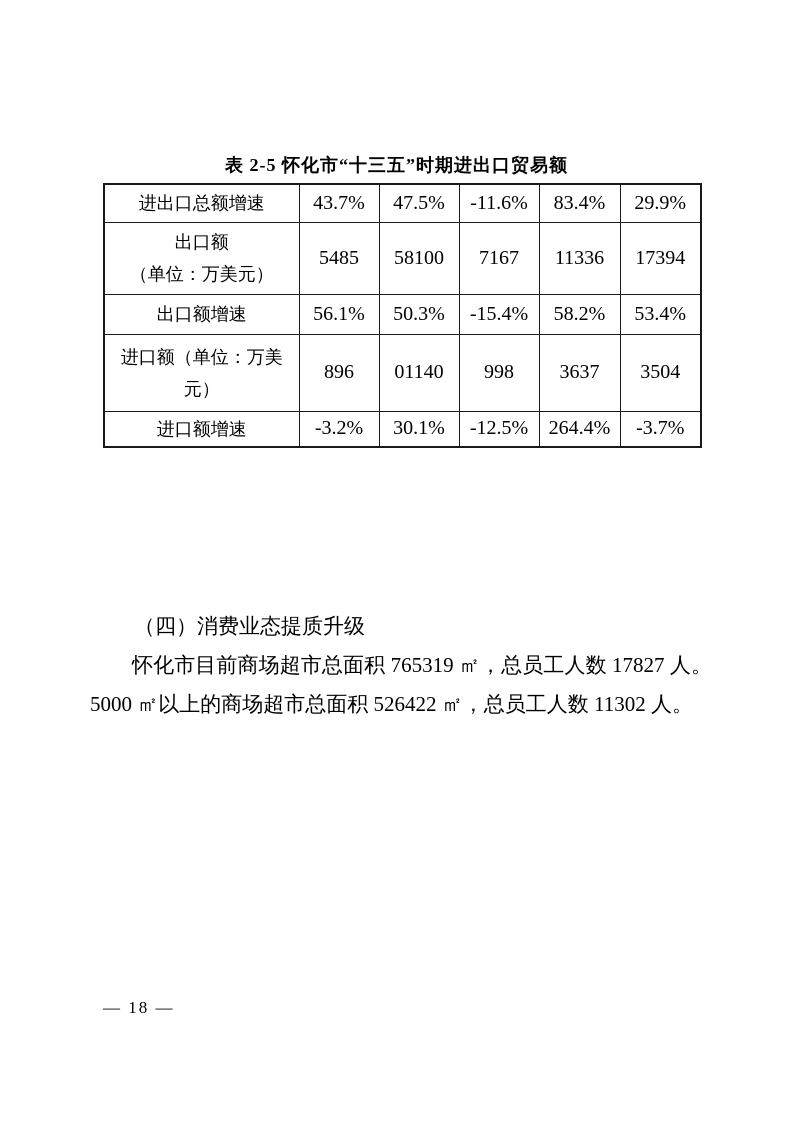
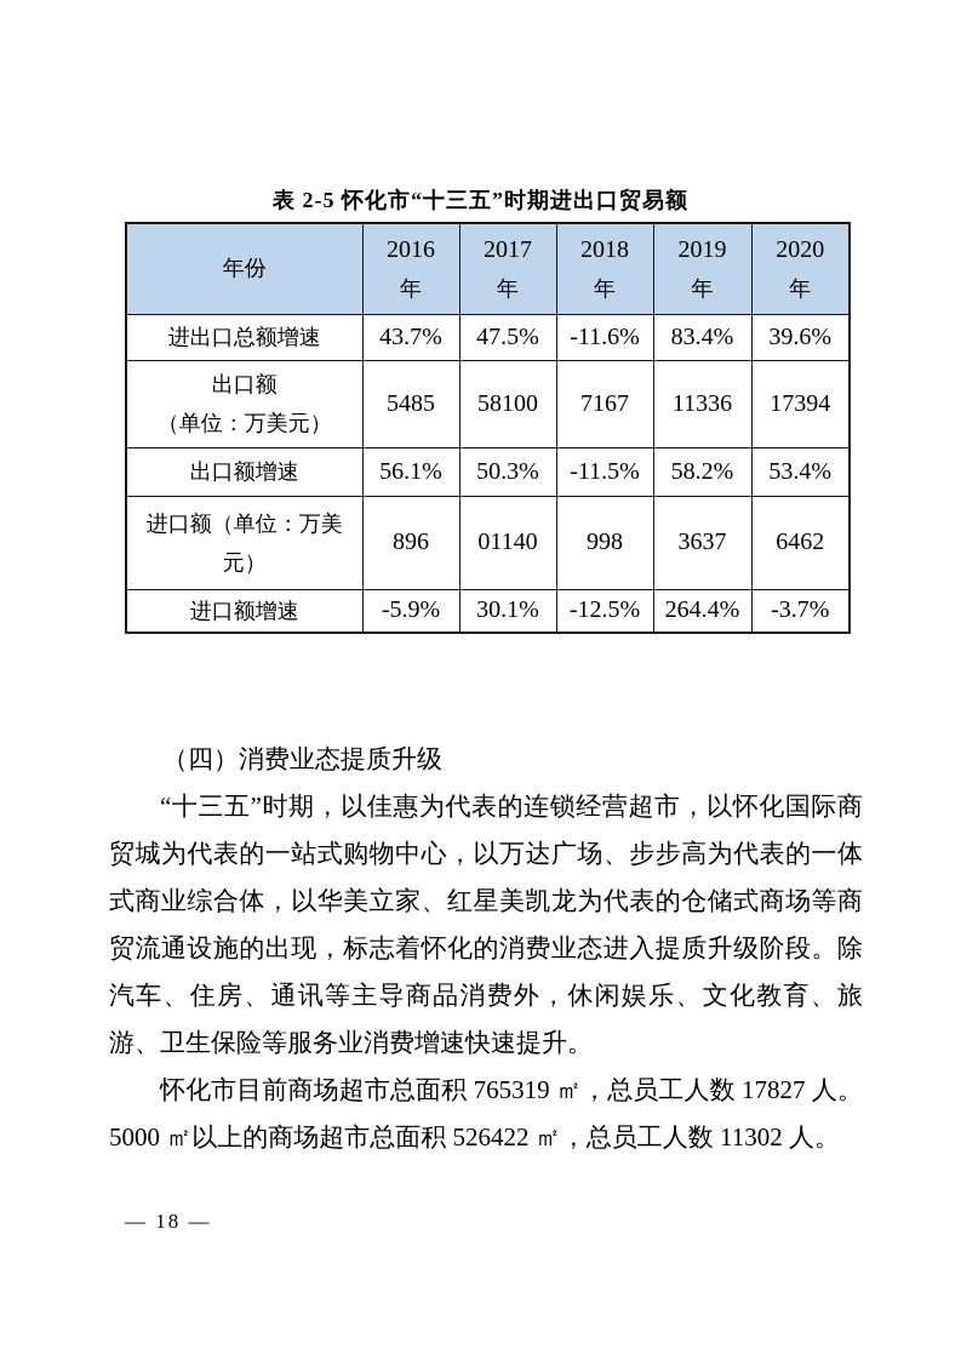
  表 2-5 怀化市“十三五”时期进出口贸易额
+ 年份	2016 年	2017 年	2018 年	2019 年	2020 年
- 进出口总额增速	43.7%	47.5%	-11.6%	83.4%	29.9%
+ 进出口总额增速	43.7%	47.5%	-11.6%	83.4%	39.6%
  出口额 （单位：万美元）	5485	58100	7167	11336	17394
- 出口额增速	56.1%	50.3%	-15.4%	58.2%	53.4%
+ 出口额增速	56.1%	50.3%	-11.5%	58.2%	53.4%
- 进口额（单位：万美 元）	896	01140	998	3637	3504
+ 进口额（单位：万美 元）	896	01140	998	3637	6462
- 进口额增速	-3.2%	30.1%	-12.5%	264.4%	-3.7%
+ 进口额增速	-5.9%	30.1%	-12.5%	264.4%	-3.7%
  （四）消费业态提质升级
+ “十三五”时期，以佳惠为代表的连锁经营超市，以怀化国际商贸城为代表的一站式购物中心，以万达广场、步步高为代表的一体式商业综合体，以华美立家、红星美凯龙为代表的仓储式商场等商贸流通设施的出现，标志着怀化的消费业态进入提质升级阶段。除汽车、住房、通讯等主导商品消费外，休闲娱乐、文化教育、旅游、卫生保险等服务业消费增速快速提升。
  怀化市目前商场超市总面积 765319 ㎡，总员工人数 17827 人。5000 ㎡以上的商场超市总面积 526422 ㎡，总员工人数 11302 人。
  — 18 —
